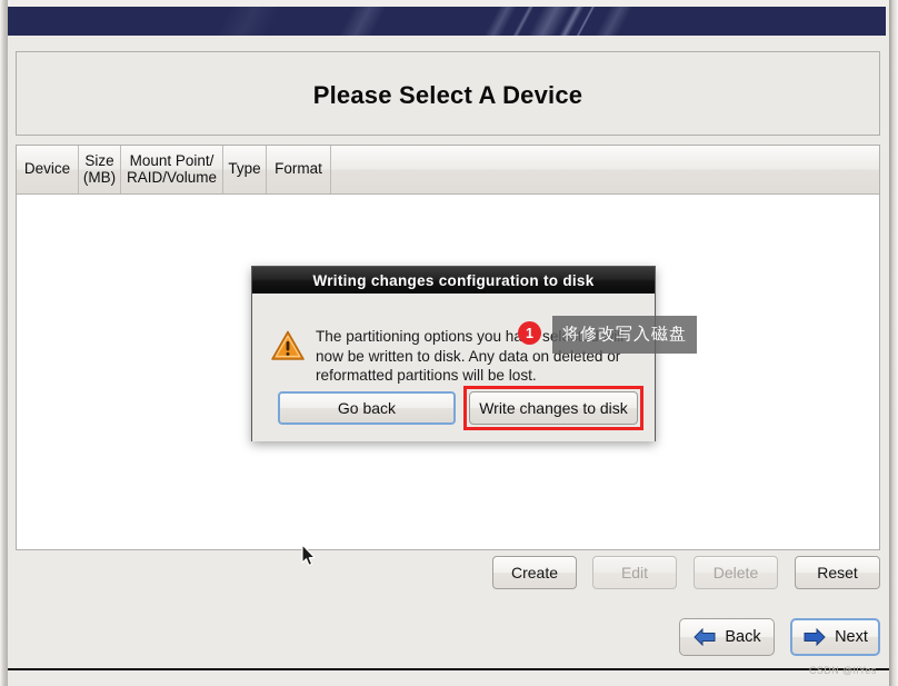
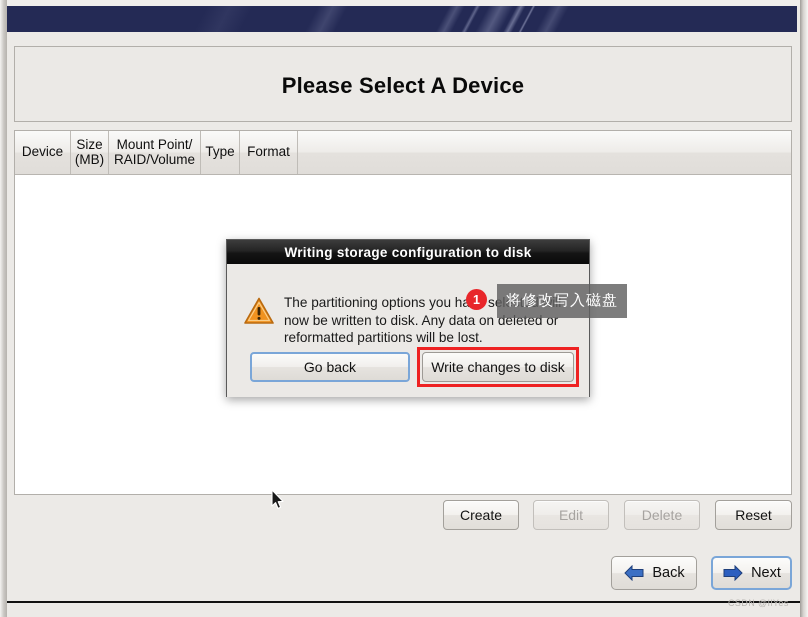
  Please Select A Device
  Device
  Size
  (MB)
  Mount Point/
  RAID/Volume
  Type
  Format
  Create
  Edit
  Delete
  Reset
  Back
  Next
- Writing changes configuration to disk
+ Writing storage configuration to disk
  The partitioning options you h selected will now be written to disk. Any data on deleted or reformatted partitions will be lost.
  Go back
  Write changes to disk
  1
  将修改写入磁盘
  CSDN @IlYes
